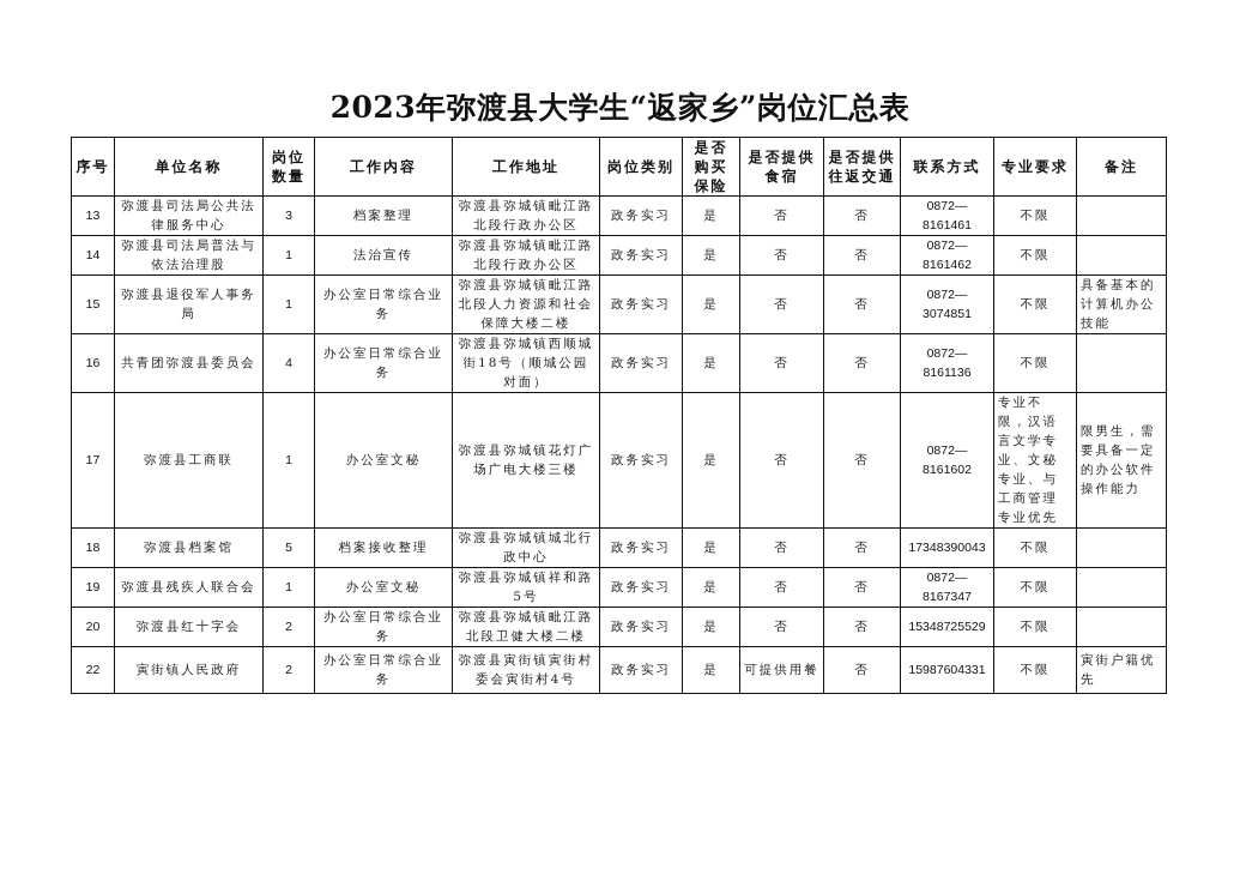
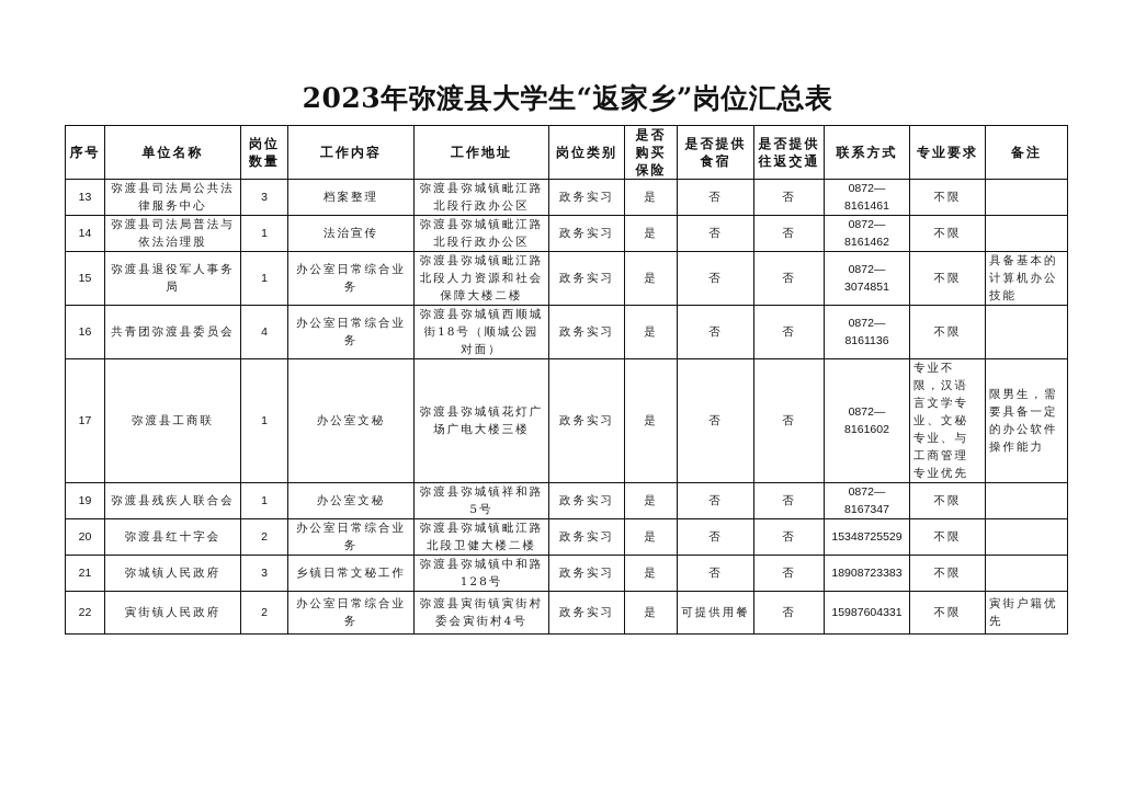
  2023年弥渡县大学生“返家乡”岗位汇总表
  序号	单位名称	岗位数量	工作内容	工作地址	岗位类别	是否购买保险	是否提供食宿	是否提供往返交通	联系方式	专业要求	备注
  13	弥渡县司法局公共法律服务中心	3	档案整理	弥渡县弥城镇毗江路北段行政办公区	政务实习	是	否	否	0872—8161461	不限
  14	弥渡县司法局普法与依法治理股	1	法治宣传	弥渡县弥城镇毗江路北段行政办公区	政务实习	是	否	否	0872—8161462	不限
  15	弥渡县退役军人事务局	1	办公室日常综合业务	弥渡县弥城镇毗江路北段人力资源和社会保障大楼二楼	政务实习	是	否	否	0872—3074851	不限	具备基本的计算机办公技能
  16	共青团弥渡县委员会	4	办公室日常综合业务	弥渡县弥城镇西顺城街18号（顺城公园对面）	政务实习	是	否	否	0872—8161136	不限
  17	弥渡县工商联	1	办公室文秘	弥渡县弥城镇花灯广场广电大楼三楼	政务实习	是	否	否	0872—8161602	专业不限，汉语言文学专业、文秘专业、与工商管理专业优先	限男生，需要具备一定的办公软件操作能力
- 18	弥渡县档案馆	5	档案接收整理	弥渡县弥城镇城北行政中心	政务实习	是	否	否	17348390043	不限
  19	弥渡县残疾人联合会	1	办公室文秘	弥渡县弥城镇祥和路5号	政务实习	是	否	否	0872—8167347	不限
  20	弥渡县红十字会	2	办公室日常综合业务	弥渡县弥城镇毗江路北段卫健大楼二楼	政务实习	是	否	否	15348725529	不限
+ 21	弥城镇人民政府	3	乡镇日常文秘工作	弥渡县弥城镇中和路128号	政务实习	是	否	否	18908723383	不限
  22	寅街镇人民政府	2	办公室日常综合业务	弥渡县寅街镇寅街村委会寅街村4号	政务实习	是	可提供用餐	否	15987604331	不限	寅街户籍优先
